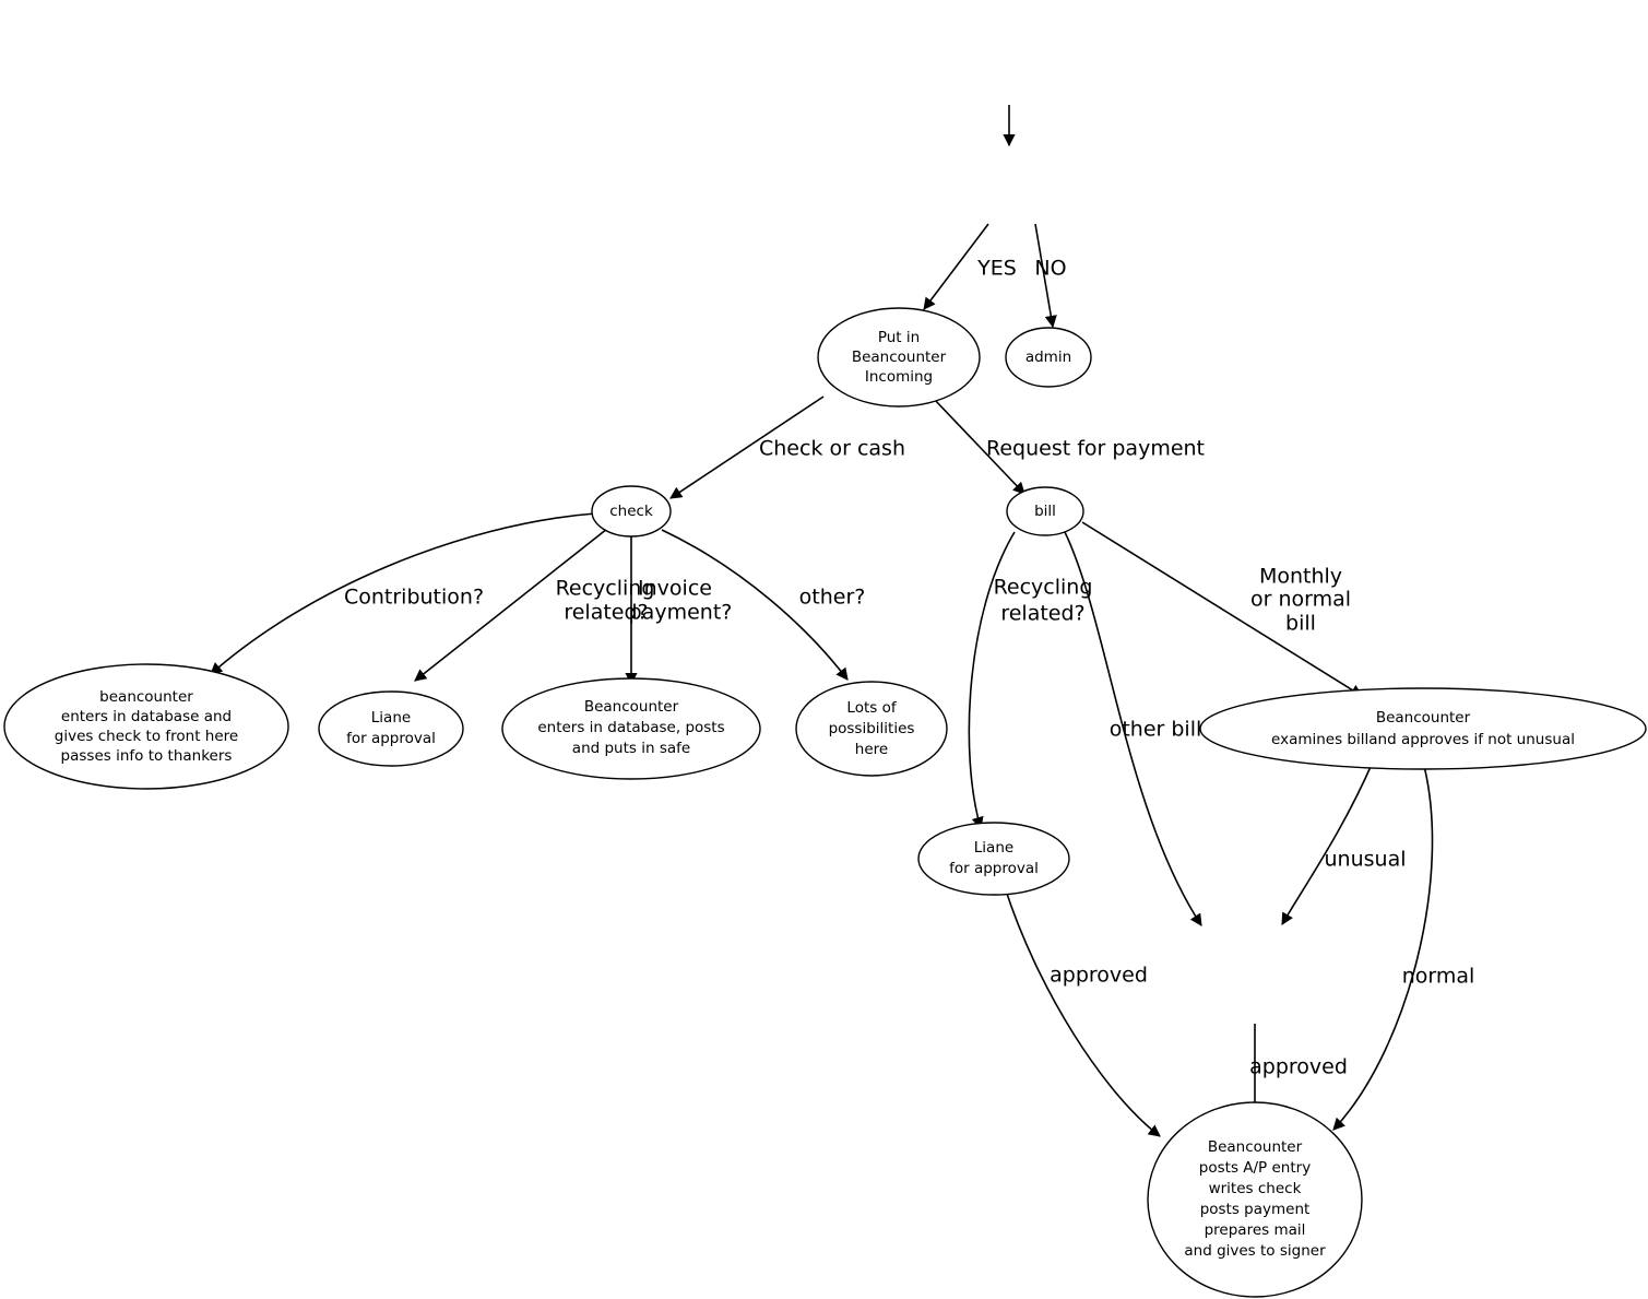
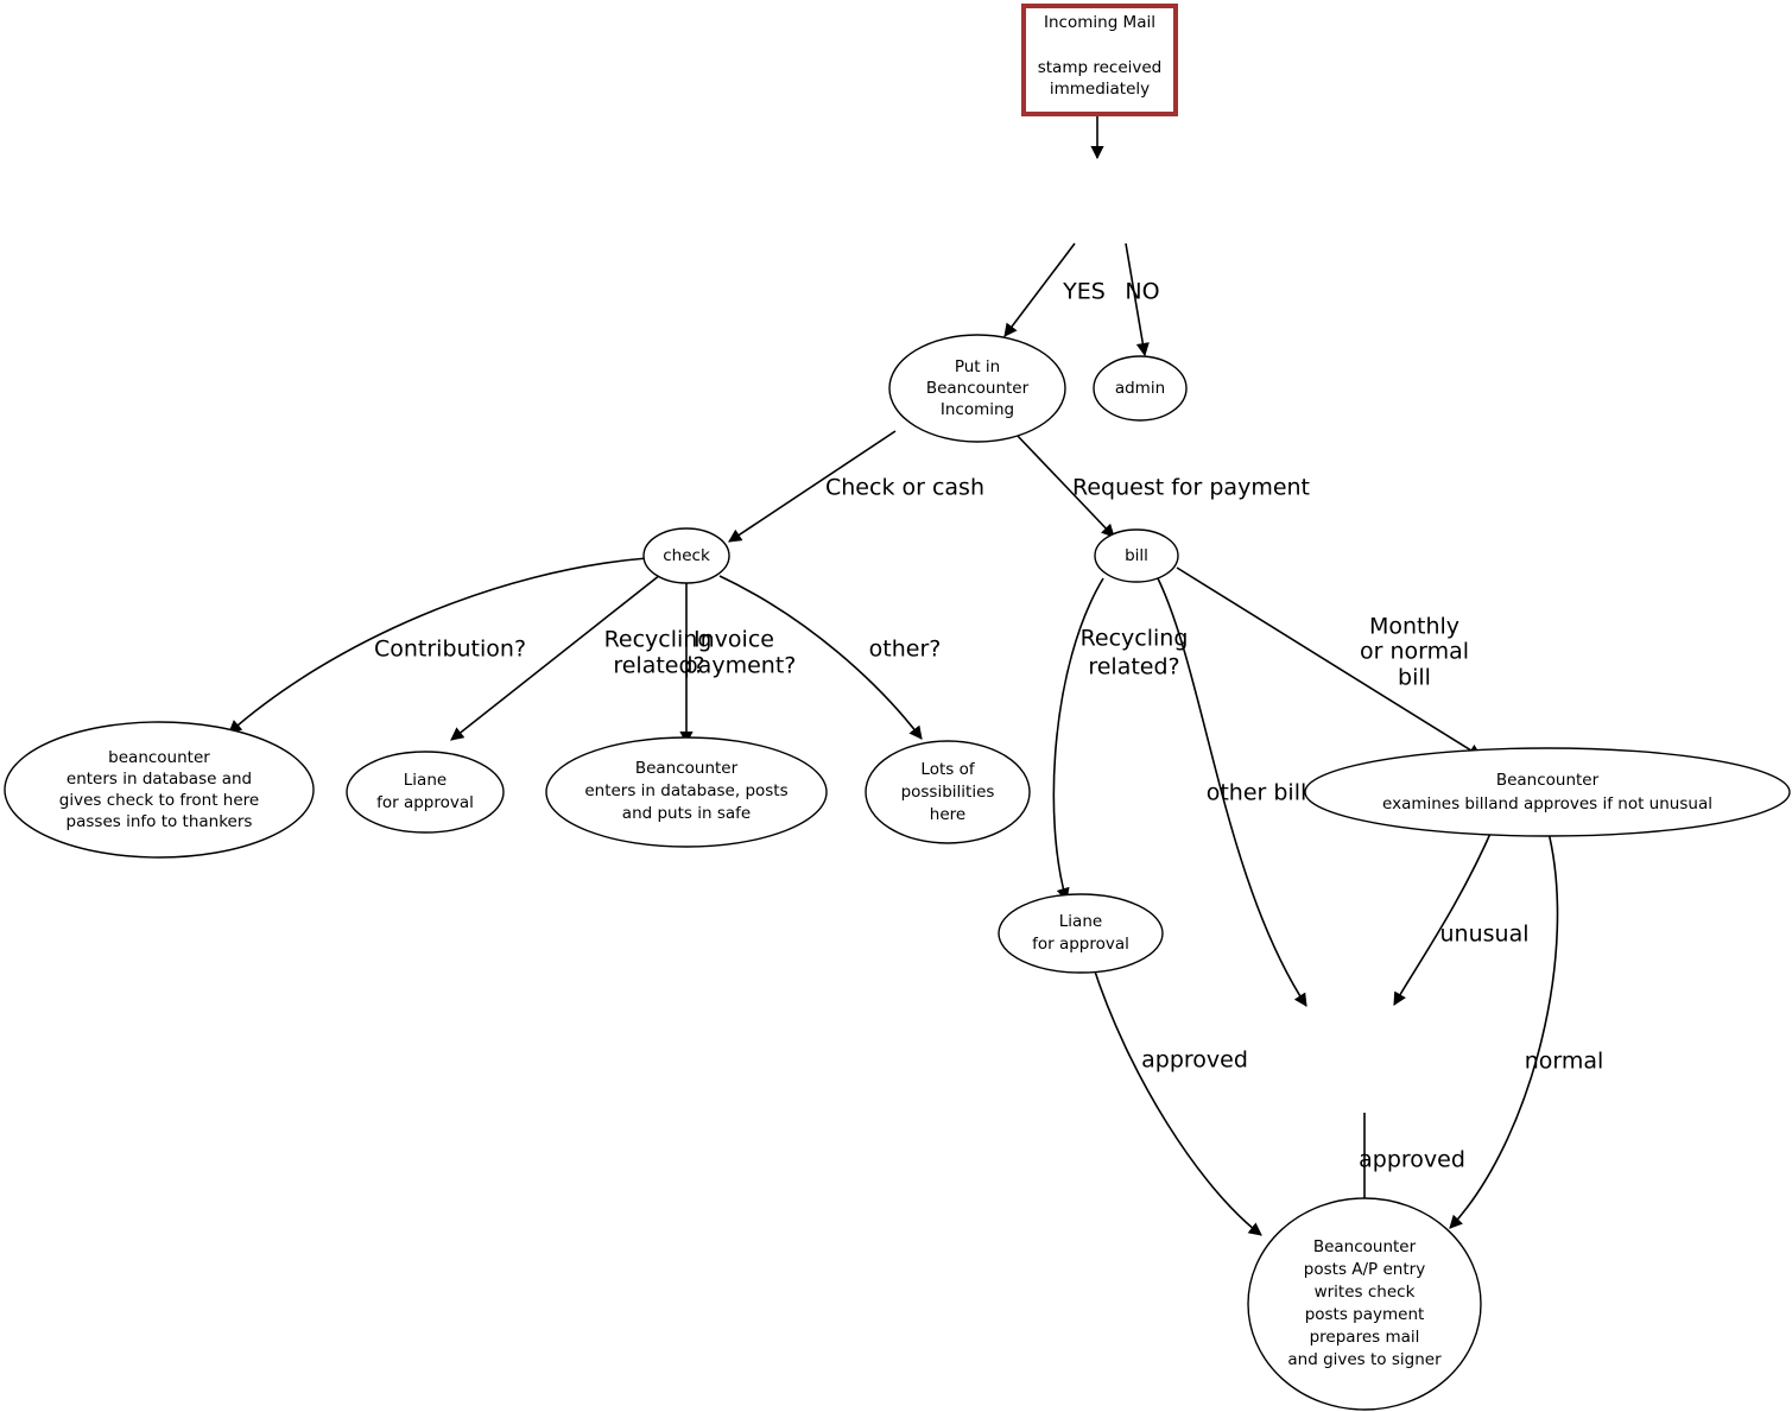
  YES
  NO
  Check or cash
  Request for payment
  Contribution?
  Recycling
  related?
  Invoice
  payment?
  other?
  Recycling
  related?
  other bill
  Monthly
  or normal
  bill
  unusual
  normal
  approved
  approved
+ Incoming Mail
+ stamp received
+ immediately
  Put in
  Beancounter
  Incoming
  admin
  check
  bill
  beancounter
  enters in database and
  gives check to front here
  passes info to thankers
  Liane
  for approval
  Beancounter
  enters in database, posts
  and puts in safe
  Lots of
  possibilities
  here
  Liane
  for approval
  Beancounter
  examines billand approves if not unusual
  Beancounter
  posts A/P entry
  writes check
  posts payment
  prepares mail
  and gives to signer
